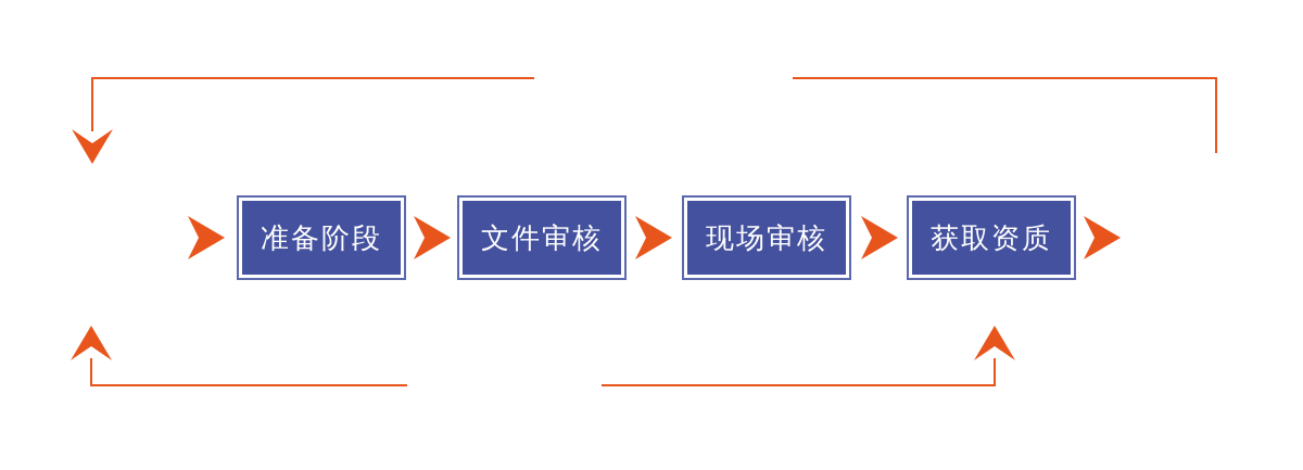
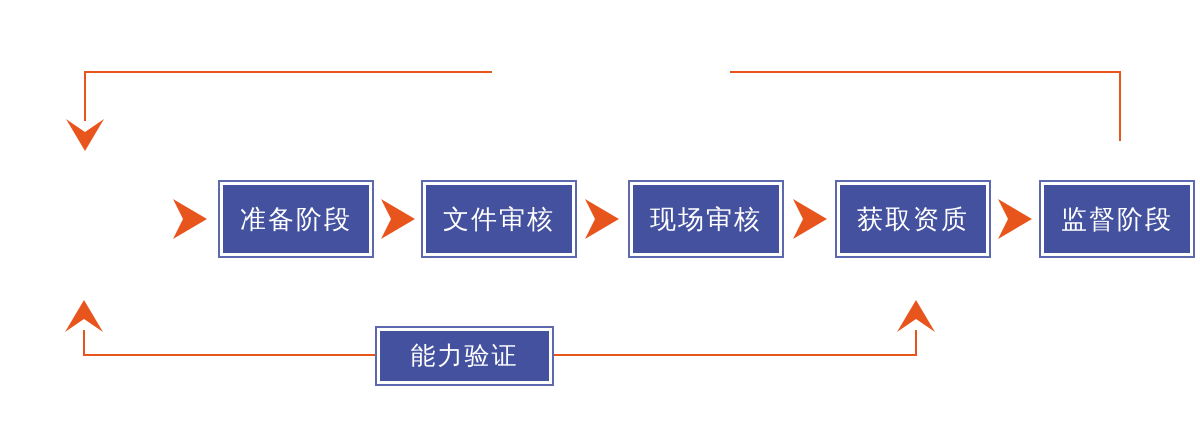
  准备阶段
  文件审核
  现场审核
  获取资质
+ 监督阶段
+ 能力验证
